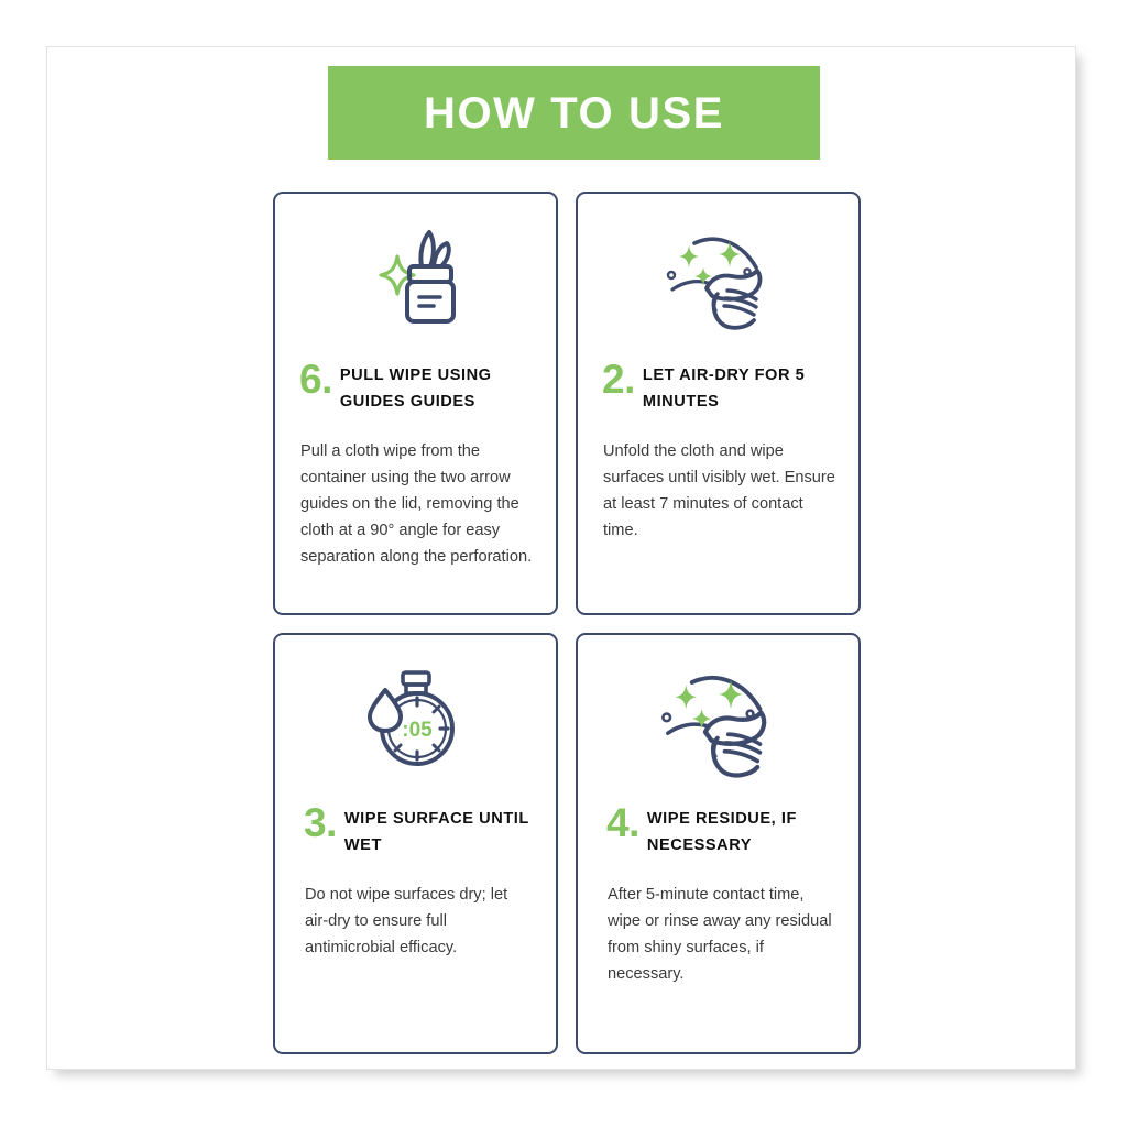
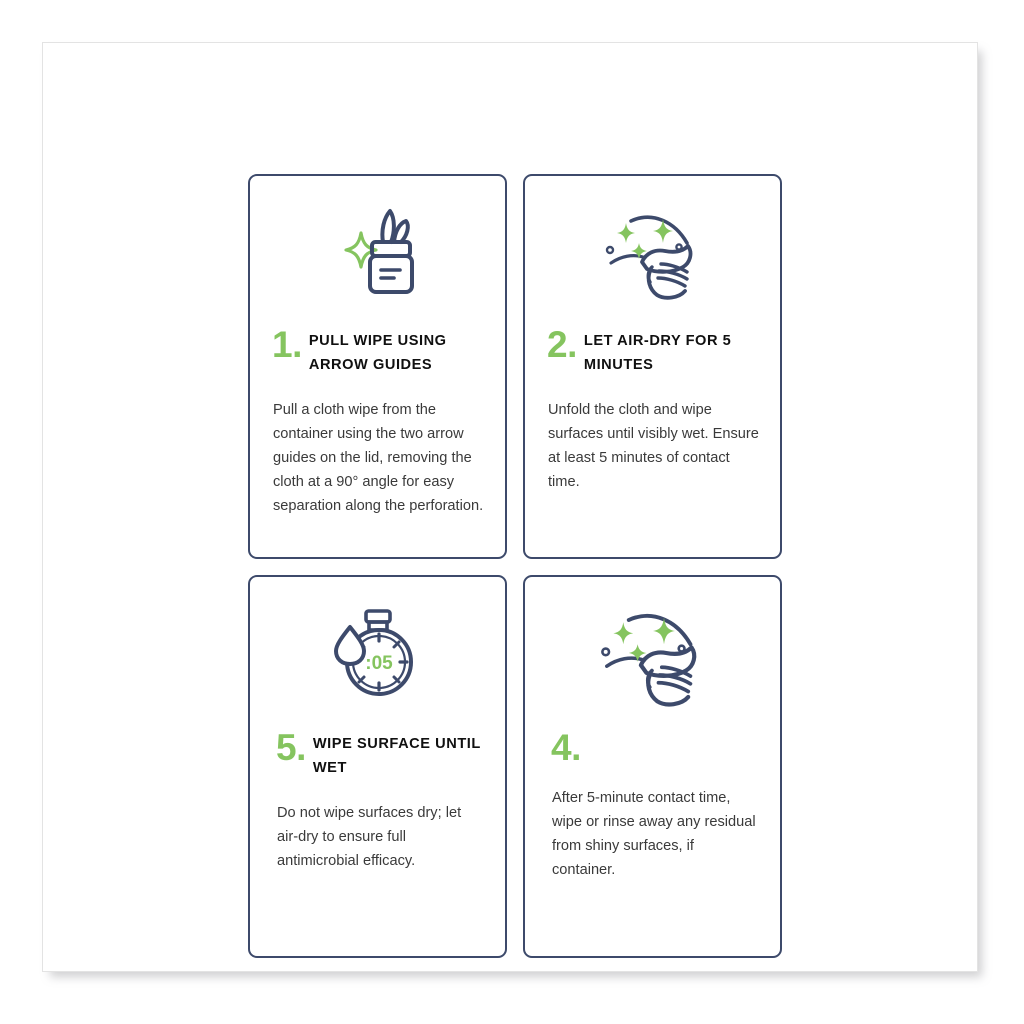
- HOW TO USE
- 6.
+ 1.
- PULL WIPE USING GUIDES GUIDES
+ PULL WIPE USING ARROW GUIDES
  Pull a cloth wipe from the container using the two arrow guides on the lid, removing the cloth at a 90° angle for easy separation along the perforation.
  2.
  LET AIR-DRY FOR 5 MINUTES
- Unfold the cloth and wipe surfaces until visibly wet. Ensure at least 7 minutes of contact time.
+ Unfold the cloth and wipe surfaces until visibly wet. Ensure at least 5 minutes of contact time.
  :05
- 3.
+ 5.
  WIPE SURFACE UNTIL WET
  Do not wipe surfaces dry; let air-dry to ensure full antimicrobial efficacy.
  4.
- WIPE RESIDUE, IF NECESSARY
- After 5-minute contact time, wipe or rinse away any residual from shiny surfaces, if necessary.
+ After 5-minute contact time, wipe or rinse away any residual from shiny surfaces, if container.
